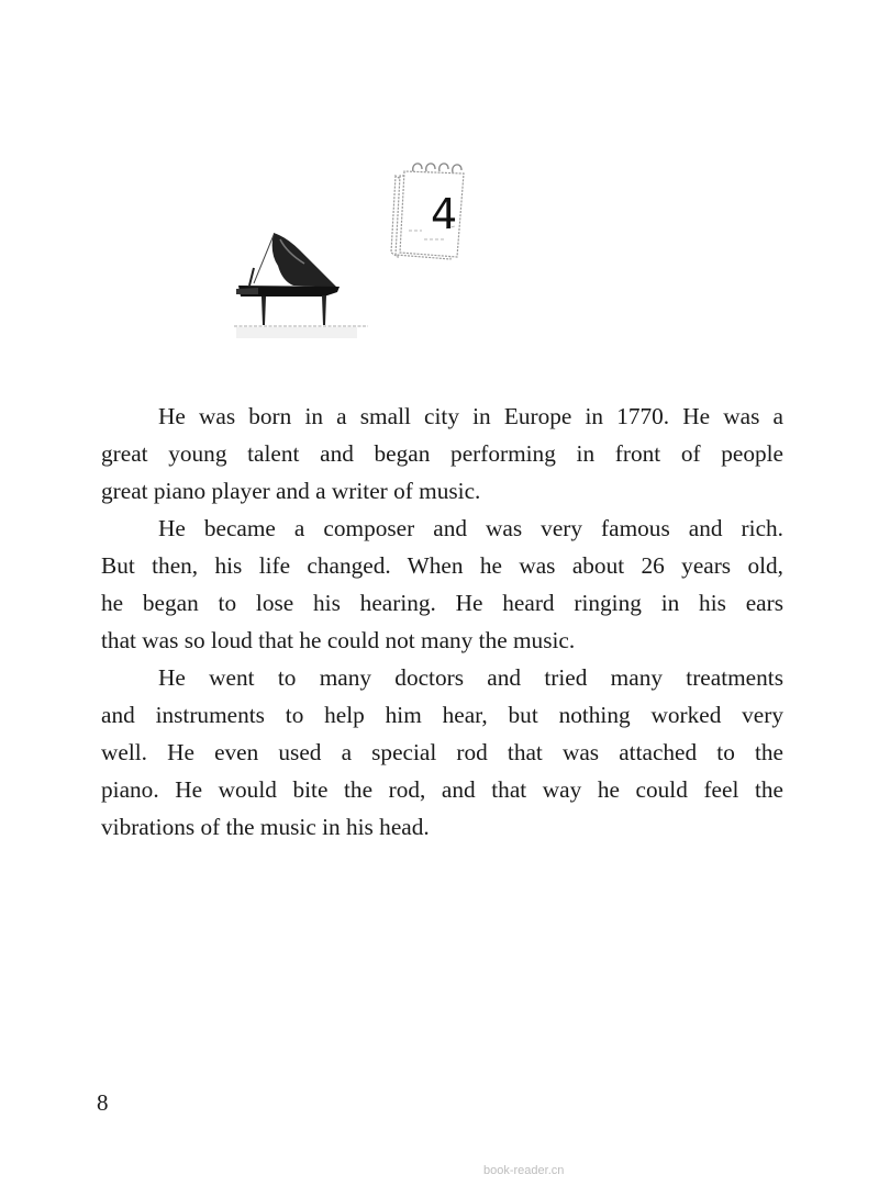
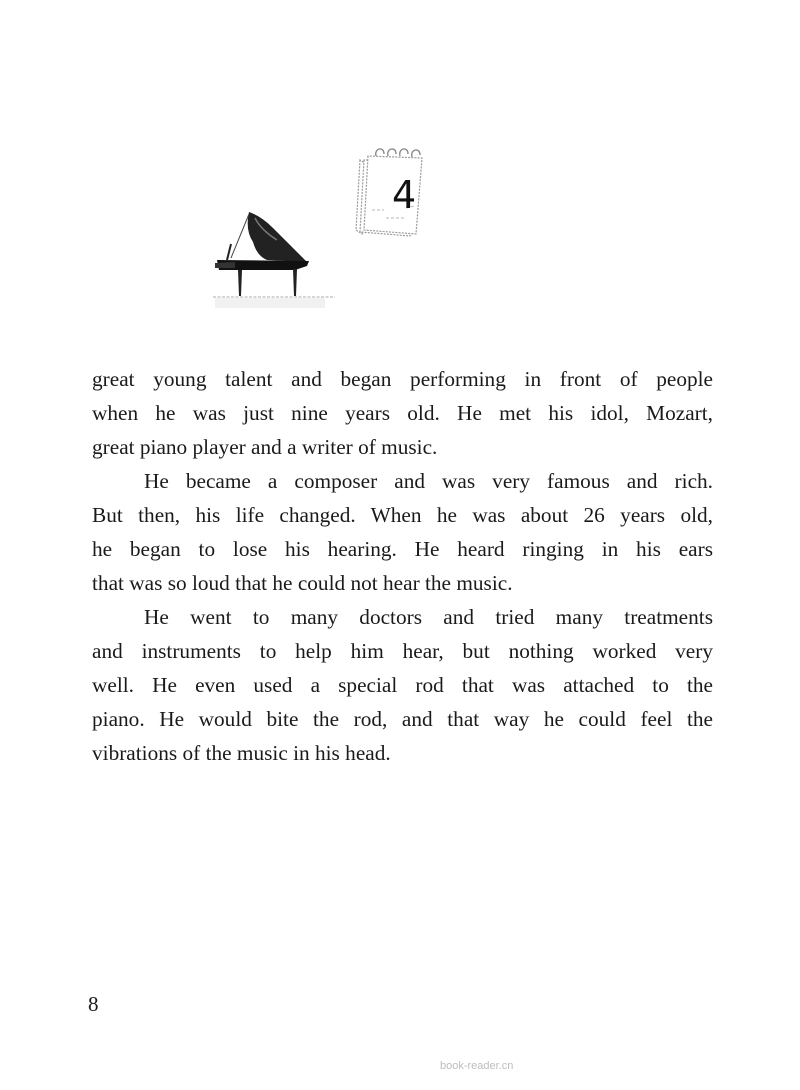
  4
- He was born in a small city in Europe in 1770. He was a
  great young talent and began performing in front of people
+ when he was just nine years old. He met his idol, Mozart,
  great piano player and a writer of music.
  He became a composer and was very famous and rich.
  But then, his life changed. When he was about 26 years old,
  he began to lose his hearing. He heard ringing in his ears
- that was so loud that he could not many the music.
+ that was so loud that he could not hear the music.
  He went to many doctors and tried many treatments
  and instruments to help him hear, but nothing worked very
  well. He even used a special rod that was attached to the
  piano. He would bite the rod, and that way he could feel the
  vibrations of the music in his head.
  8
  book-reader.cn
